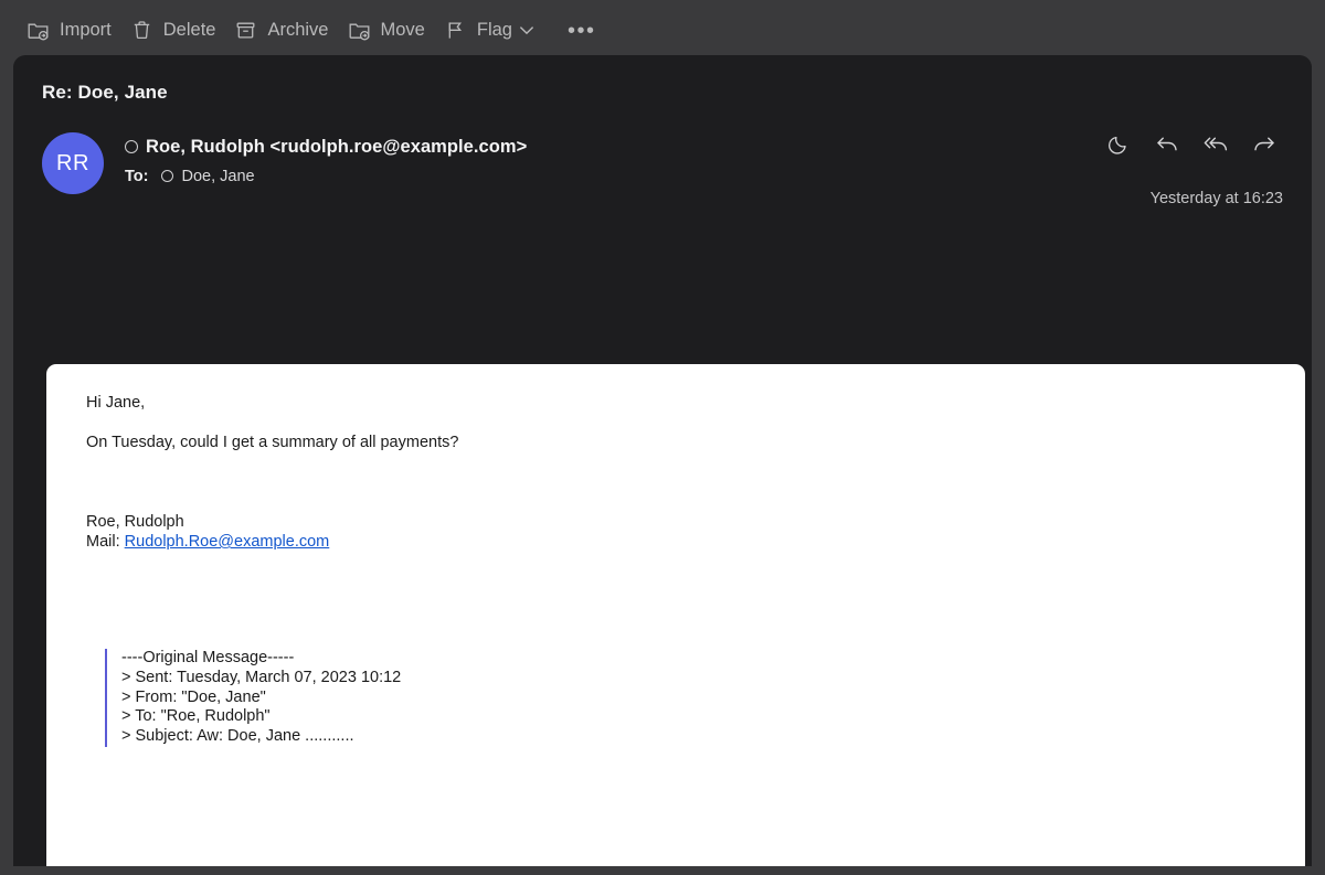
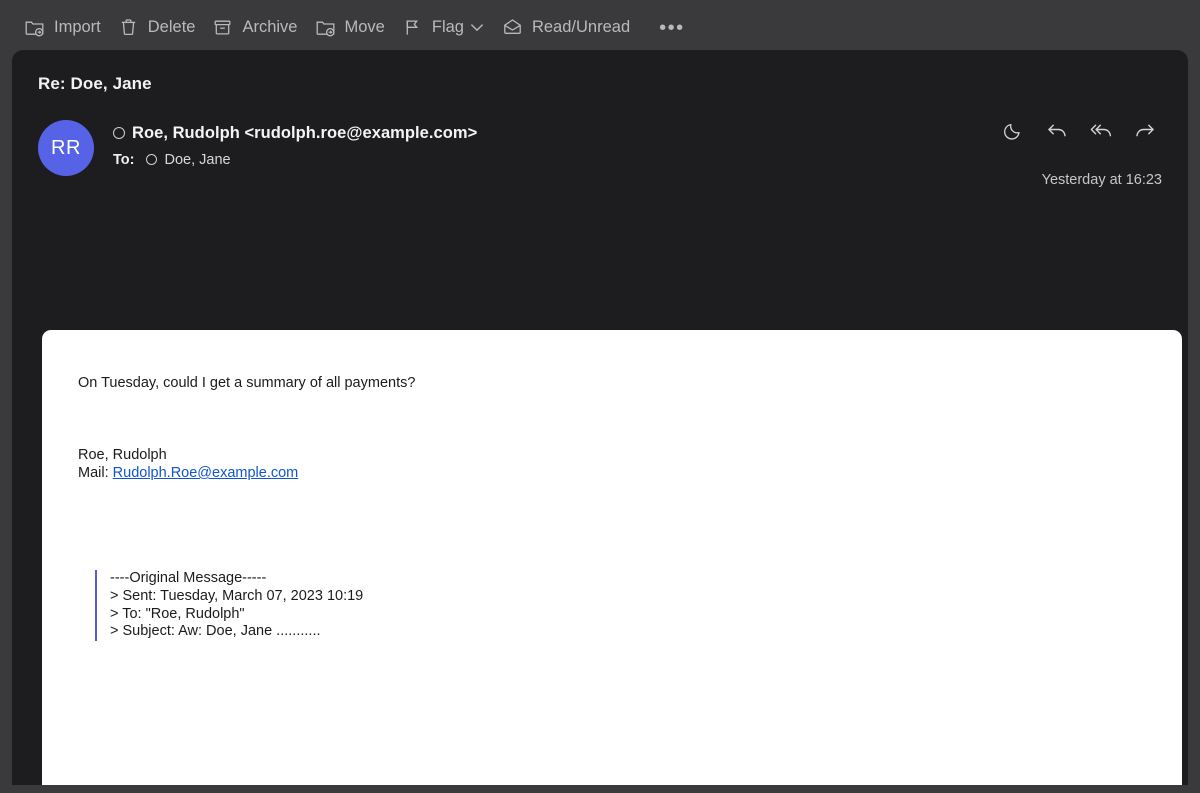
  Import
  Delete
  Archive
  Move
  Flag
+ Read/Unread
  •••
  Re: Doe, Jane
  Yesterday at 16:23
  RR
  Roe, Rudolph <rudolph.roe@example.com>
  To:
  Doe, Jane
- Hi Jane,
  On Tuesday, could I get a summary of all payments?
  Roe, Rudolph
  Mail: Rudolph.Roe@example.com
  ----Original Message-----
- > Sent: Tuesday, March 07, 2023 10:12
+ > Sent: Tuesday, March 07, 2023 10:19
- > From: "Doe, Jane"
  > To: "Roe, Rudolph"
  > Subject: Aw: Doe, Jane ...........
